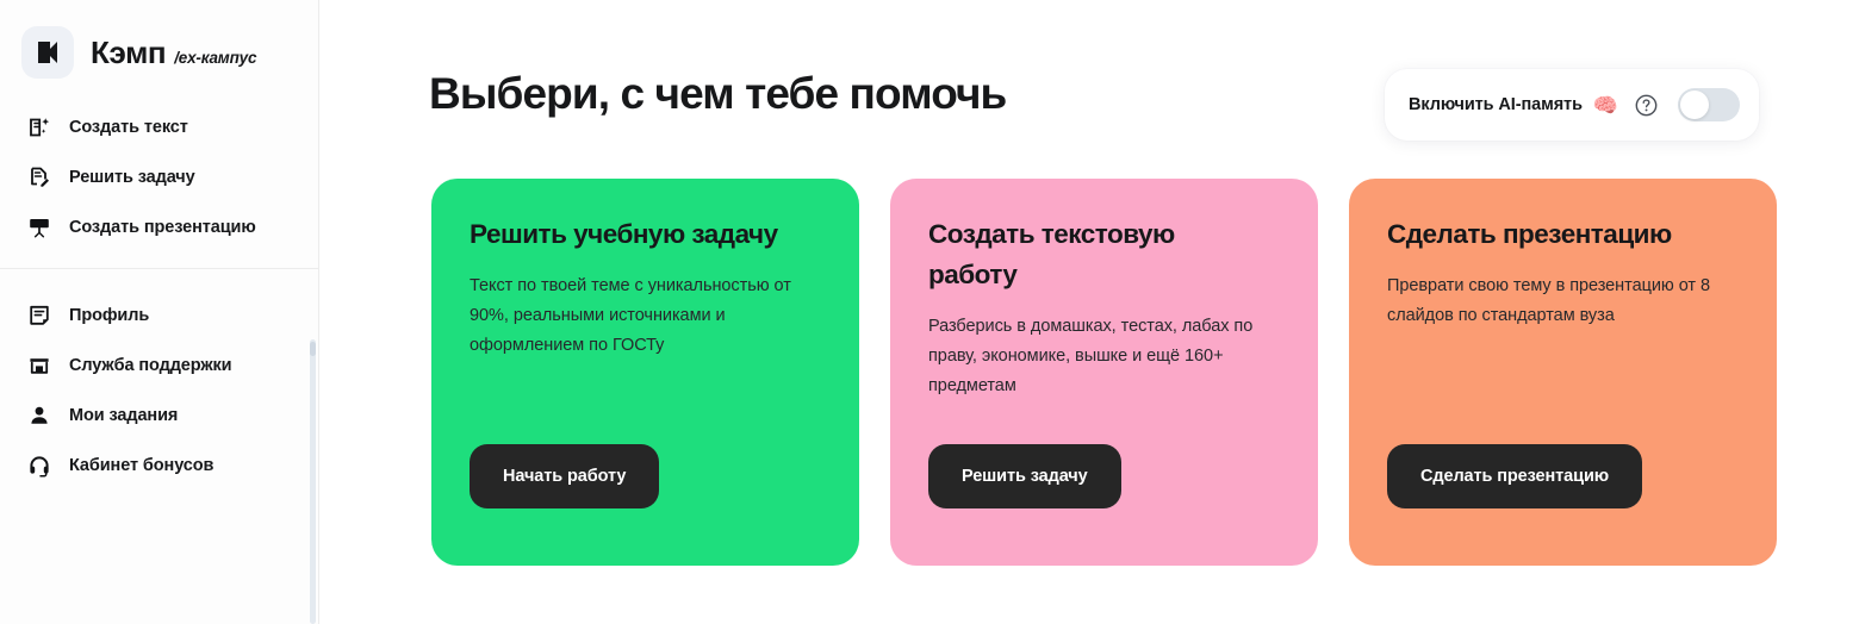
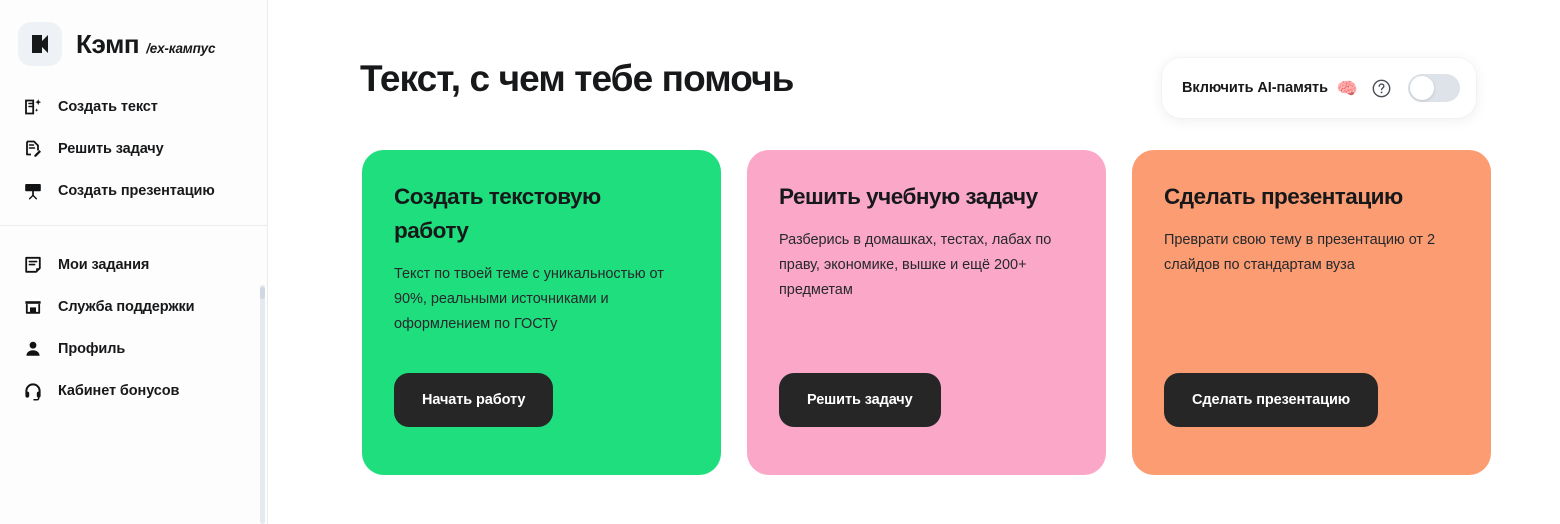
  Кэмп
  /ex-кампус
  Создать текст
  Решить задачу
  Создать презентацию
- Профиль
+ Мои задания
  Служба поддержки
- Мои задания
+ Профиль
  Кабинет бонусов
- Выбери, с чем тебе помочь
+ Текст, с чем тебе помочь
  Включить AI-память
  🧠
- Решить учебную задачу
+ Создать текстовую работу
  Текст по твоей теме с уникальностью от 90%, реальными источниками и оформлением по ГОСТу
  Начать работу
- Создать текстовую работу
+ Решить учебную задачу
- Разберись в домашках, тестах, лабах по праву, экономике, вышке и ещё 160+ предметам
+ Разберись в домашках, тестах, лабах по праву, экономике, вышке и ещё 200+ предметам
  Решить задачу
  Сделать презентацию
- Преврати свою тему в презентацию от 8 слайдов по стандартам вуза
+ Преврати свою тему в презентацию от 2 слайдов по стандартам вуза
  Сделать презентацию
